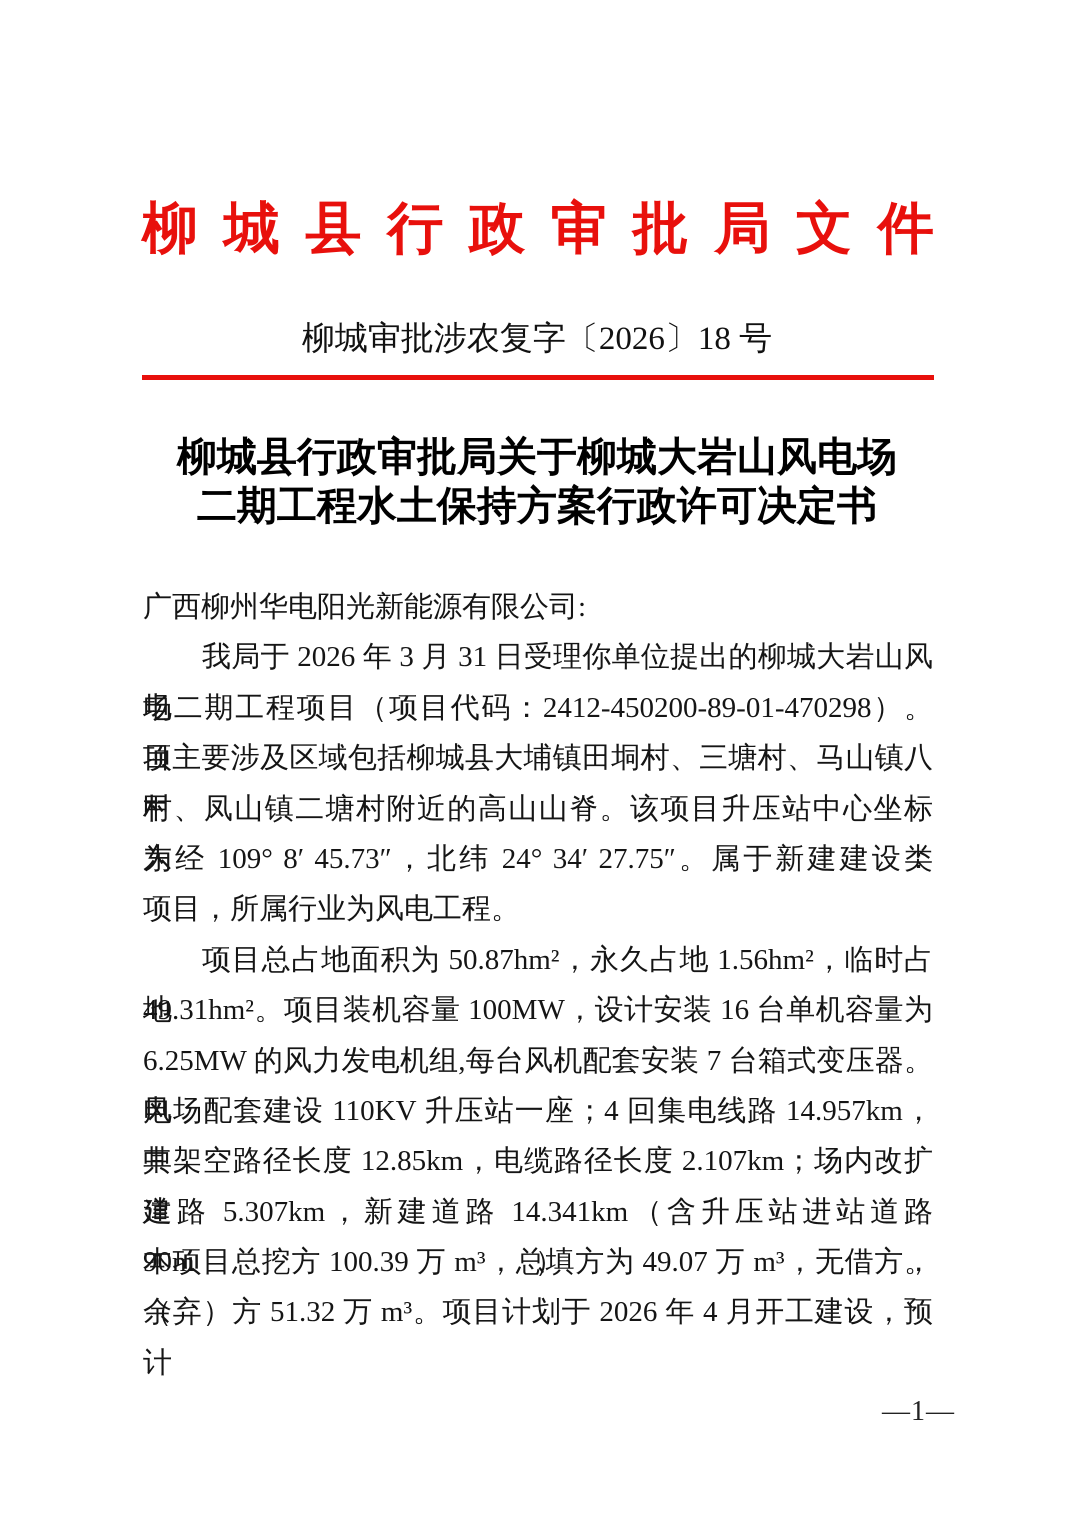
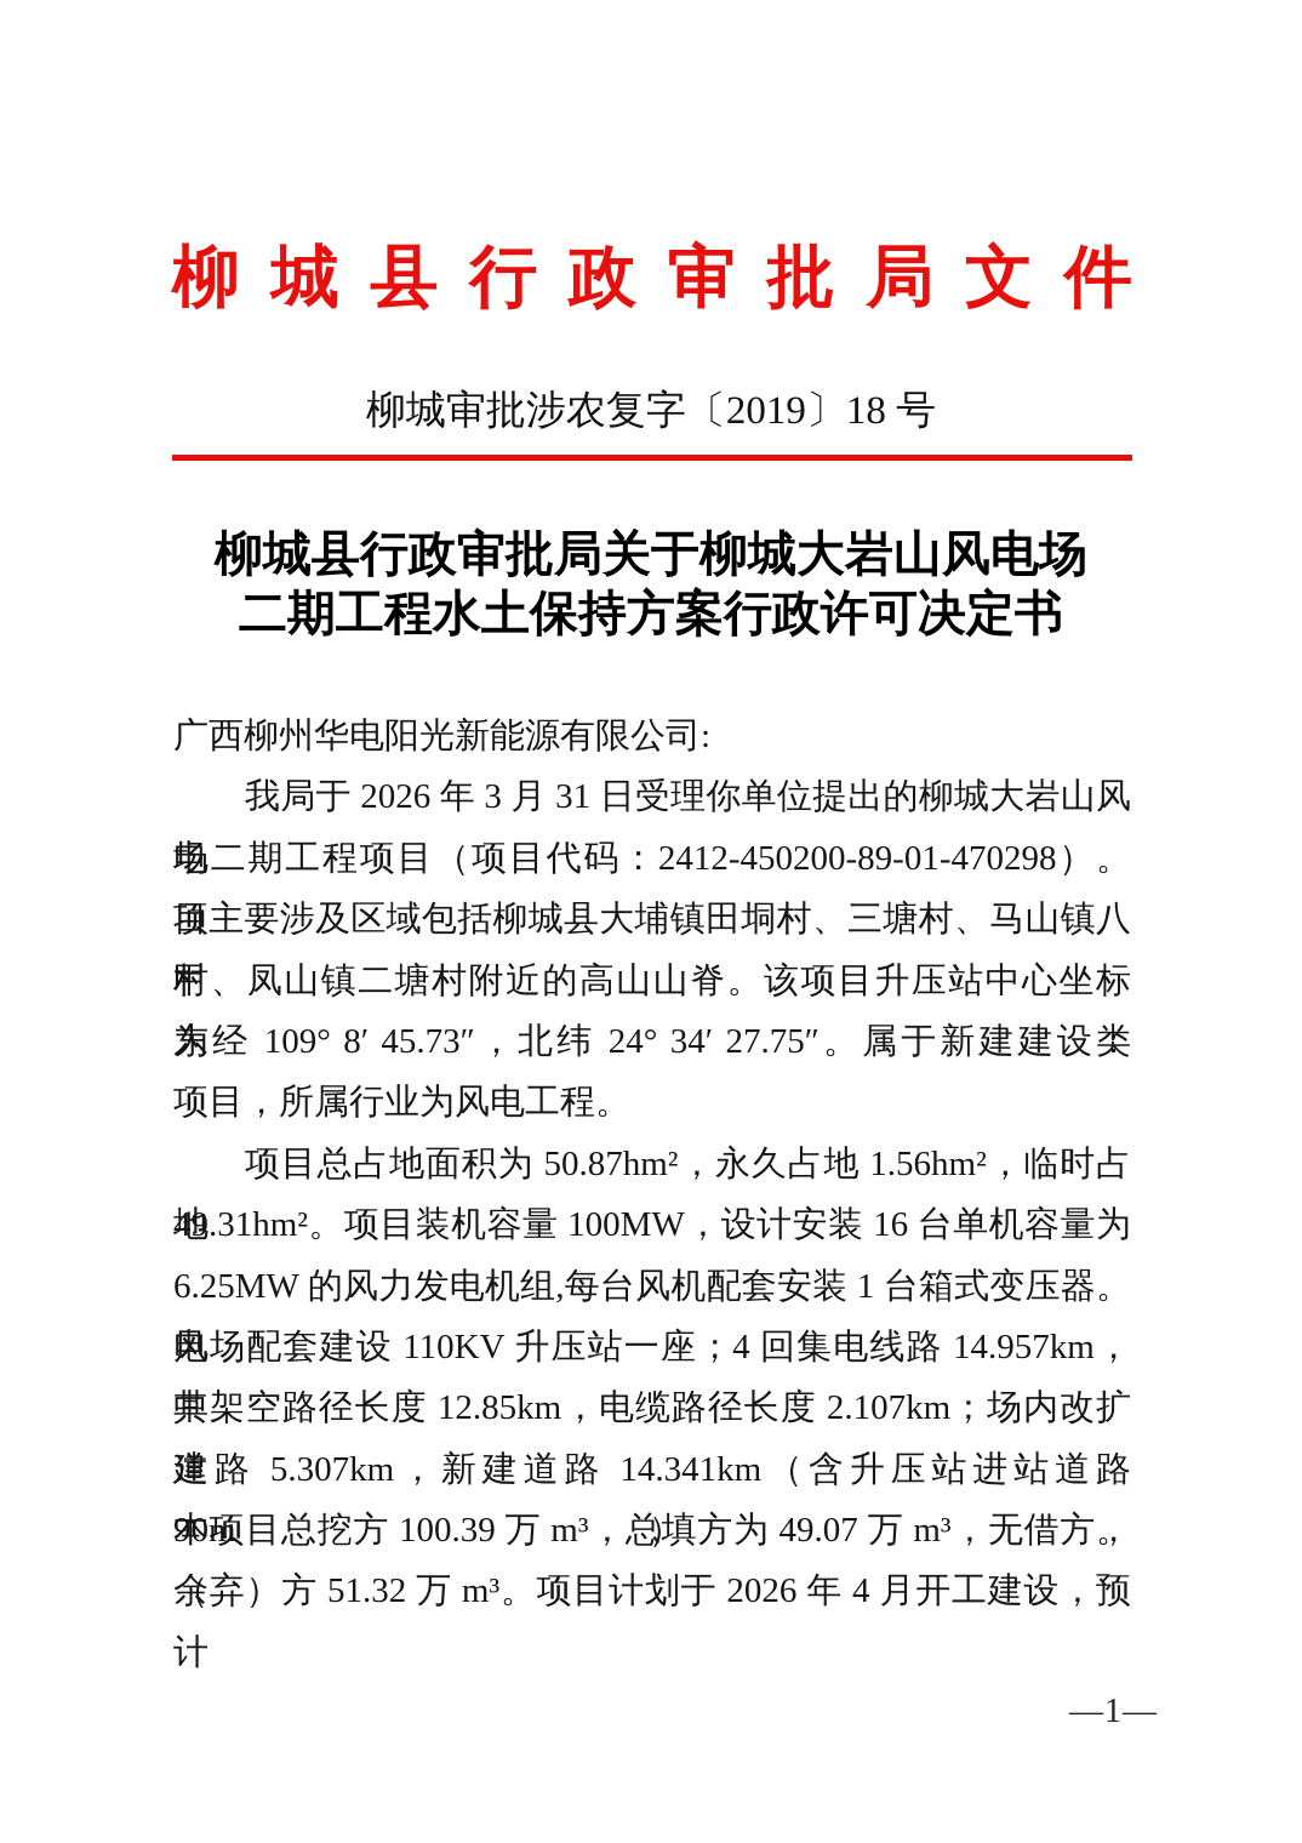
  柳
  城
  县
  行
  政
  审
  批
  局
  文
  件
- 柳城审批涉农复字〔2026〕18 号
+ 柳城审批涉农复字〔2019〕18 号
  柳城县行政审批局关于柳城大岩山风电场
  二期工程水土保持方案行政许可决定书
  广西柳州华电阳光新能源有限公司:
  我局于 2026 年 3 月 31 日受理你单位提出的柳城大岩山风电
  场二期工程项目（项目代码：2412-450200-89-01-470298）。项
  目主要涉及区域包括柳城县大埔镇田垌村、三塘村、马山镇八甲
  村、凤山镇二塘村附近的高山山脊。该项目升压站中心坐标为：
  东经 109° 8′ 45.73″，北纬 24° 34′ 27.75″。属于新建建设类
  项目，所属行业为风电工程。
  项目总占地面积为 50.87hm²，永久占地 1.56hm²，临时占地
  49.31hm²。项目装机容量 100MW，设计安装 16 台单机容量为
- 6.25MW 的风力发电机组,每台风机配套安装 7 台箱式变压器。风
+ 6.25MW 的风力发电机组,每台风机配套安装 1 台箱式变压器。风
  电场配套建设 110KV 升压站一座；4 回集电线路 14.957km，其
  中架空路径长度 12.85km，电缆路径长度 2.107km；场内改扩建
  道路 5.307km，新建道路 14.341km（含升压站进站道路 90m）。
  本项目总挖方 100.39 万 m³，总填方为 49.07 万 m³，无借方，余
  （弃）方 51.32 万 m³。项目计划于 2026 年 4 月开工建设，预计
  —1—
